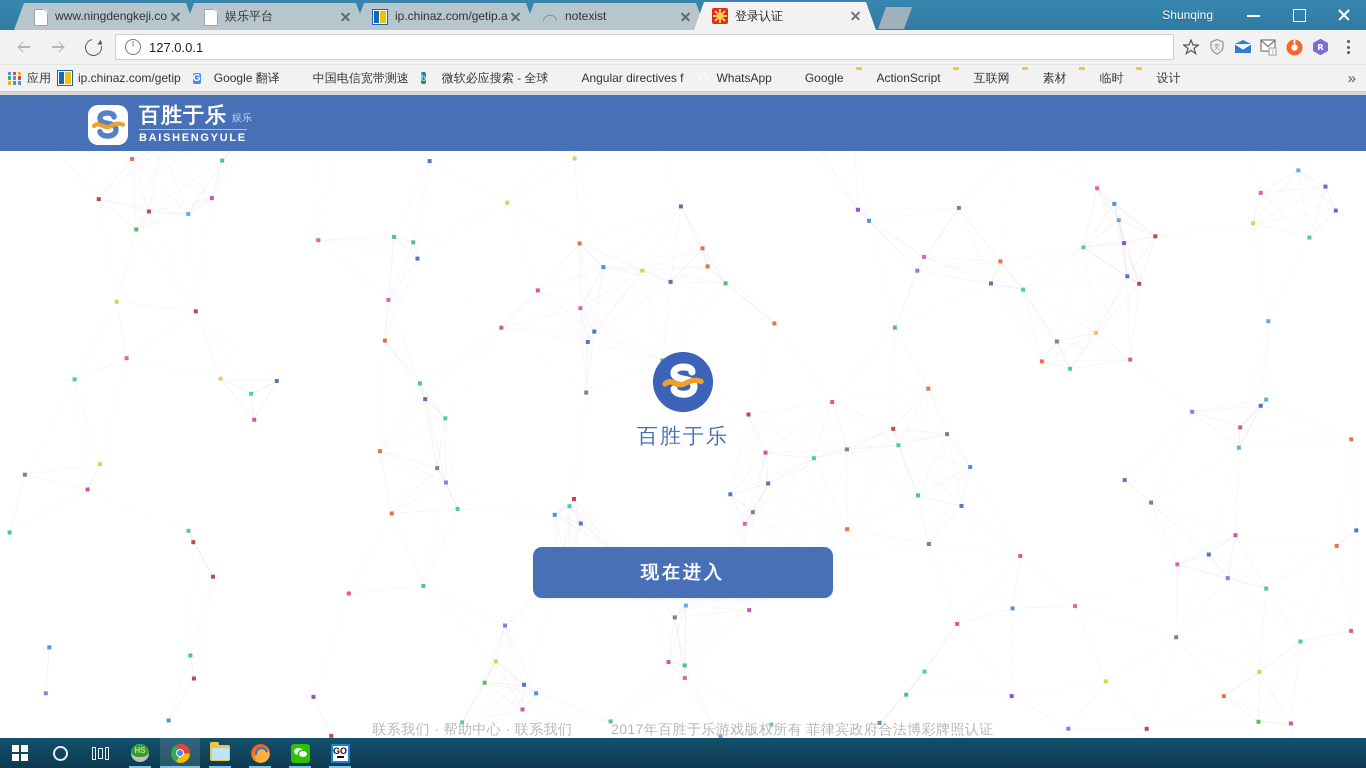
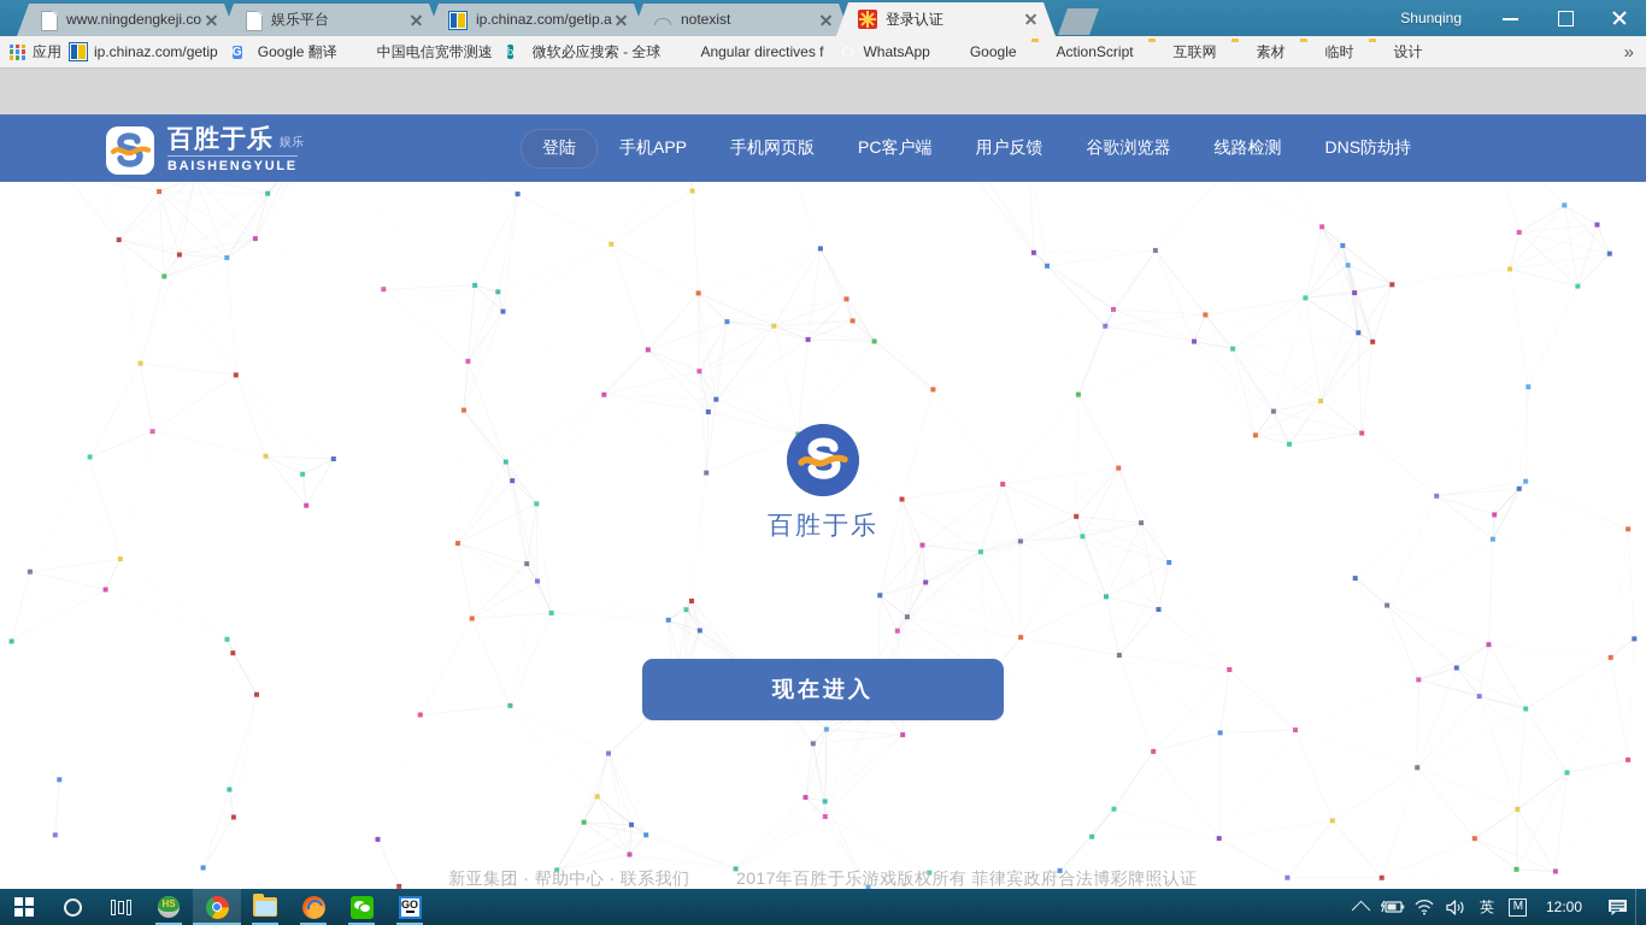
  www.ningdengkeji.co
  娱乐平台
  ip.chinaz.com/getip.a
  notexist
  登录认证
  Shunqing
- 127.0.0.1
- 支
- R
  应用
  ip.chinaz.com/getip
  G
  Google 翻译
  中国电信宽带测速
  b
  微软必应搜索 - 全球
  Angular directives f
  WhatsApp
  Google
  ActionScript
  互联网
  素材
  临时
  设计
  »
  百胜于乐
  娱乐
  BAISHENGYULE
+ 登陆
+ 手机APP
+ 手机网页版
+ PC客户端
+ 用户反馈
+ 谷歌浏览器
+ 线路检测
+ DNS防劫持
  百胜于乐
  现在进入
- 联系我们 · 帮助中心 · 联系我们 2017年百胜于乐游戏版权所有 菲律宾政府合法博彩牌照认证
+ 新亚集团 · 帮助中心 · 联系我们 2017年百胜于乐游戏版权所有 菲律宾政府合法博彩牌照认证
  HS
  GO
+ 英
+ M
+ 12:00
